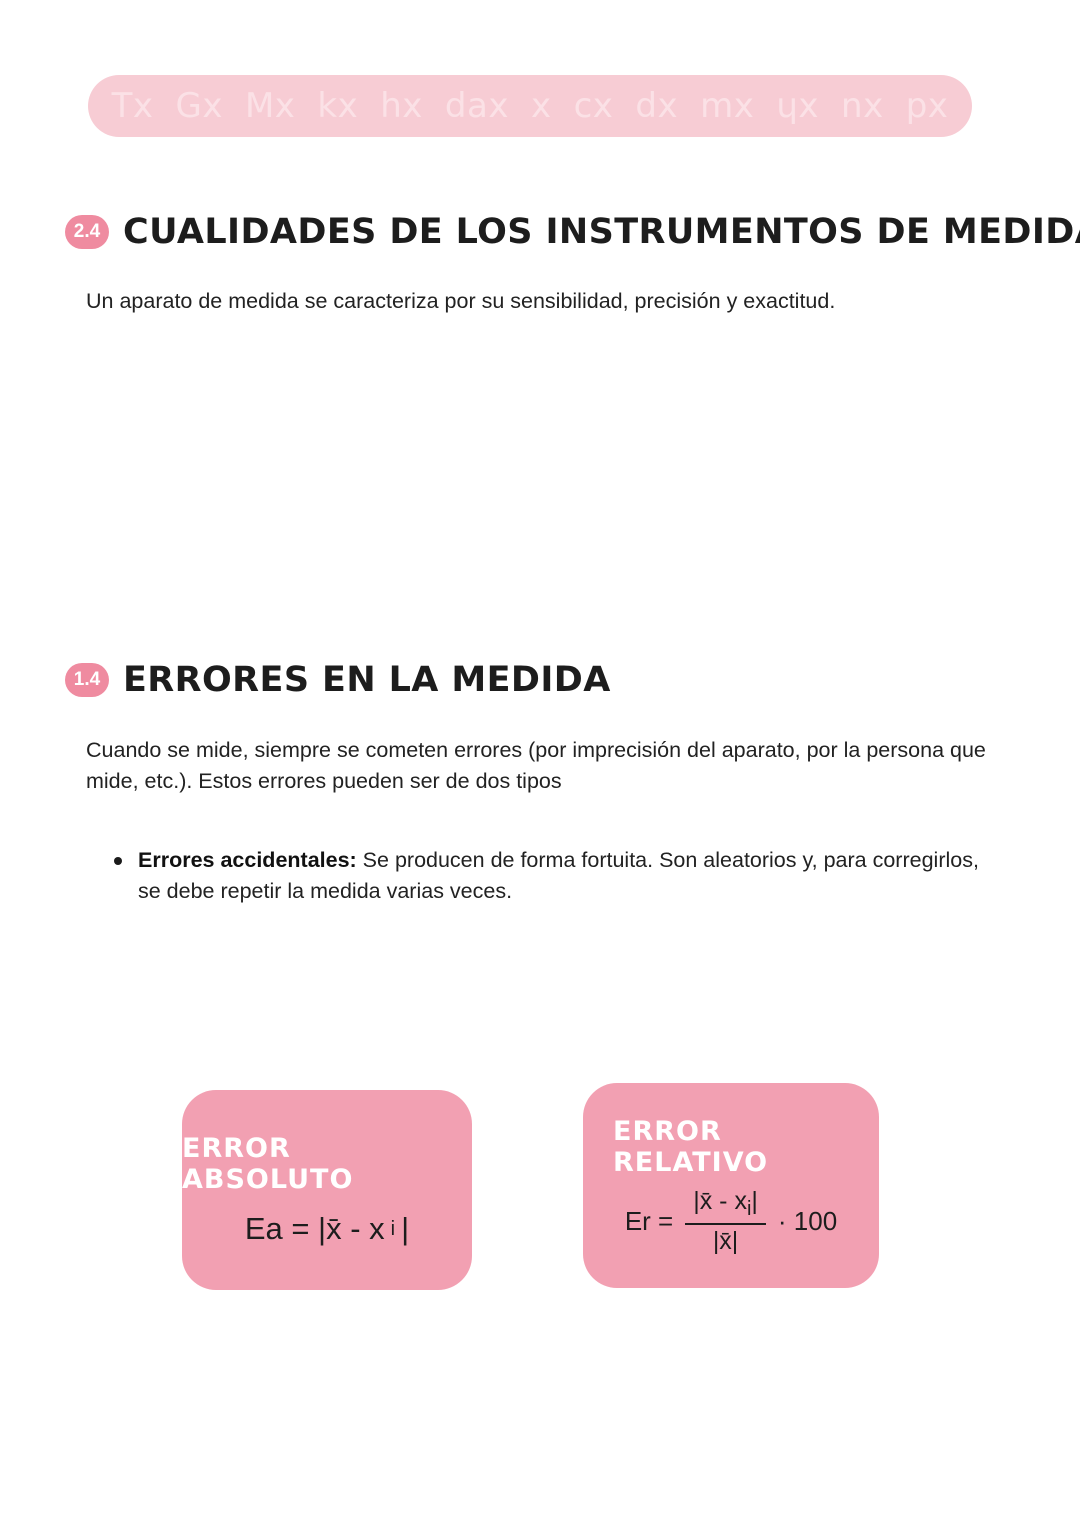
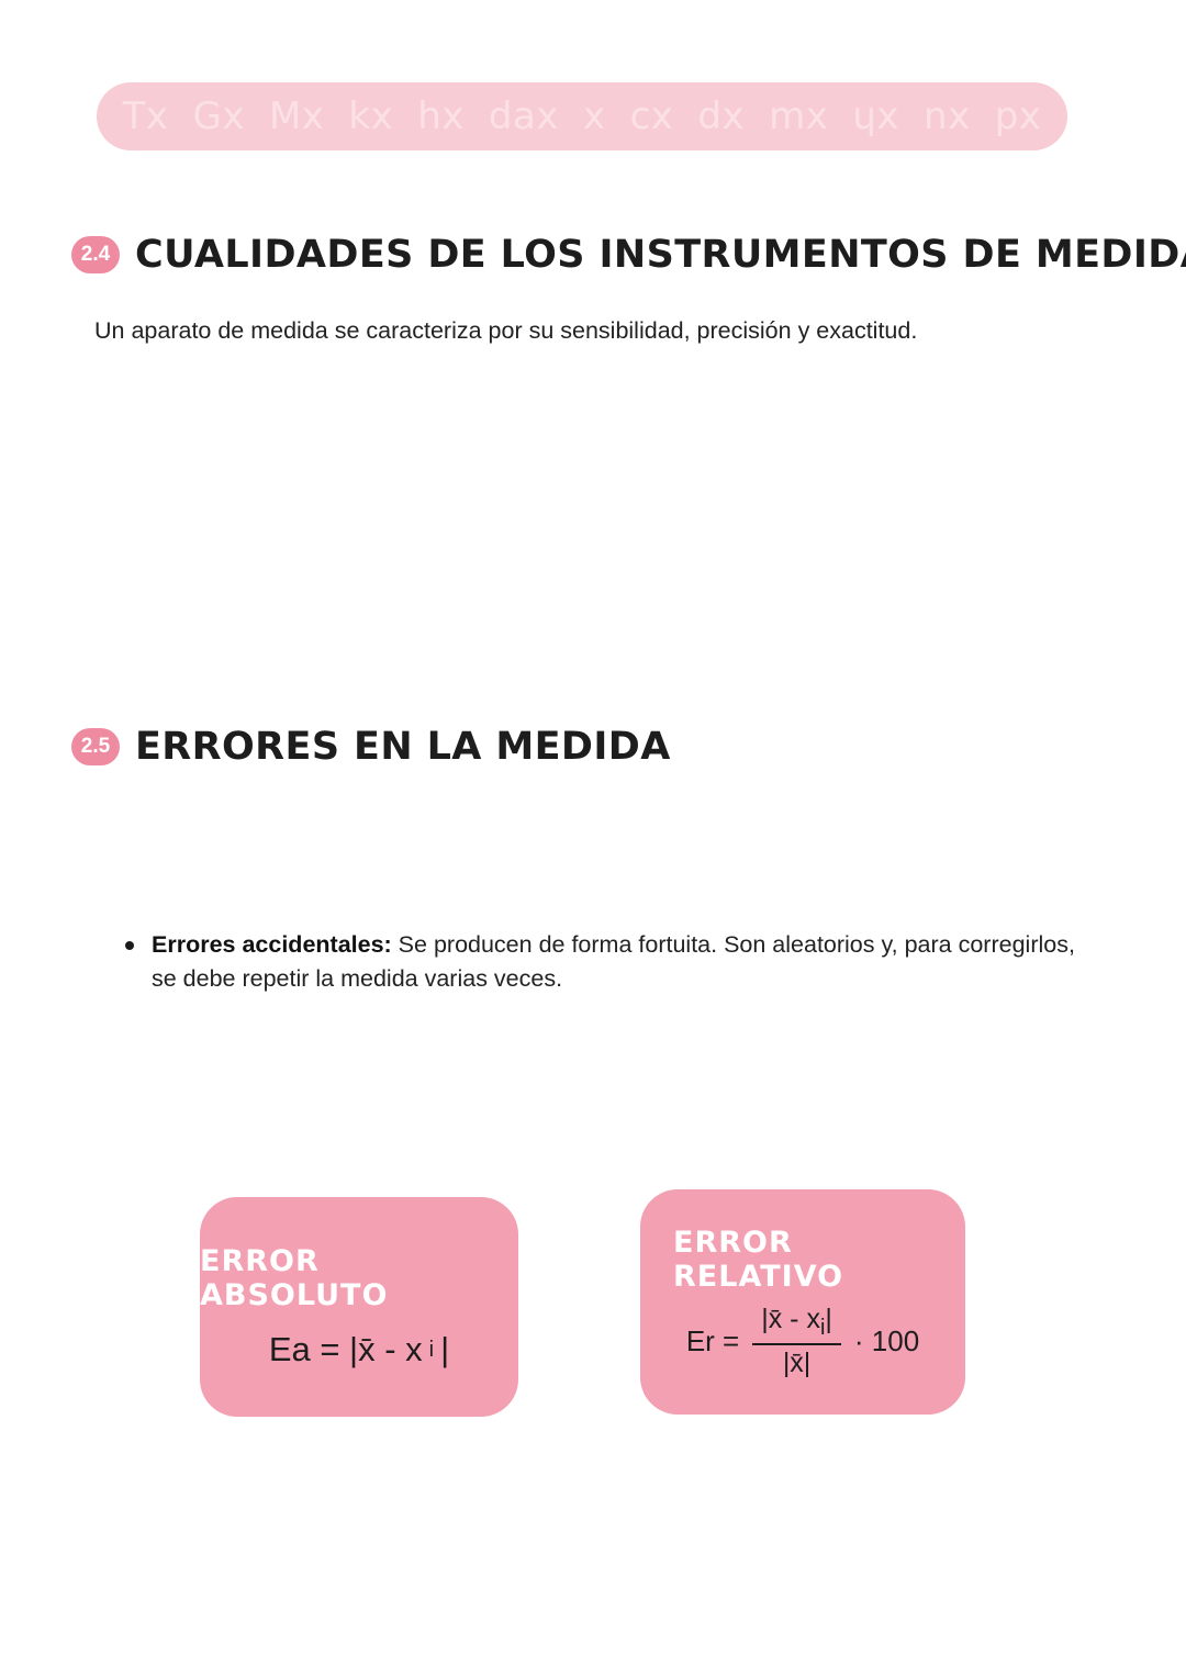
  2.4
  CUALIDADES DE LOS INSTRUMENTOS DE MEDID
  Un aparato de medida se caracteriza por su sensibilidad, precisión y exactitud.
- 1.4
+ 2.5
  ERRORES EN LA MEDIDA
- Cuando se mide, siempre se cometen errores (por imprecisión del aparato, por la persona que mide, etc.). Estos errores pueden ser de dos tipos
  Errores accidentales: Se producen de forma fortuita. Son aleatorios y, para corregirlos, se debe repetir la medida varias veces.
  ERROR ABSOLUTO
  Ea = |x̄ - x
  i
  |
  ERROR RELATIVO
  Er =
  |x̄ - xi|
  |x̄|
  · 100
